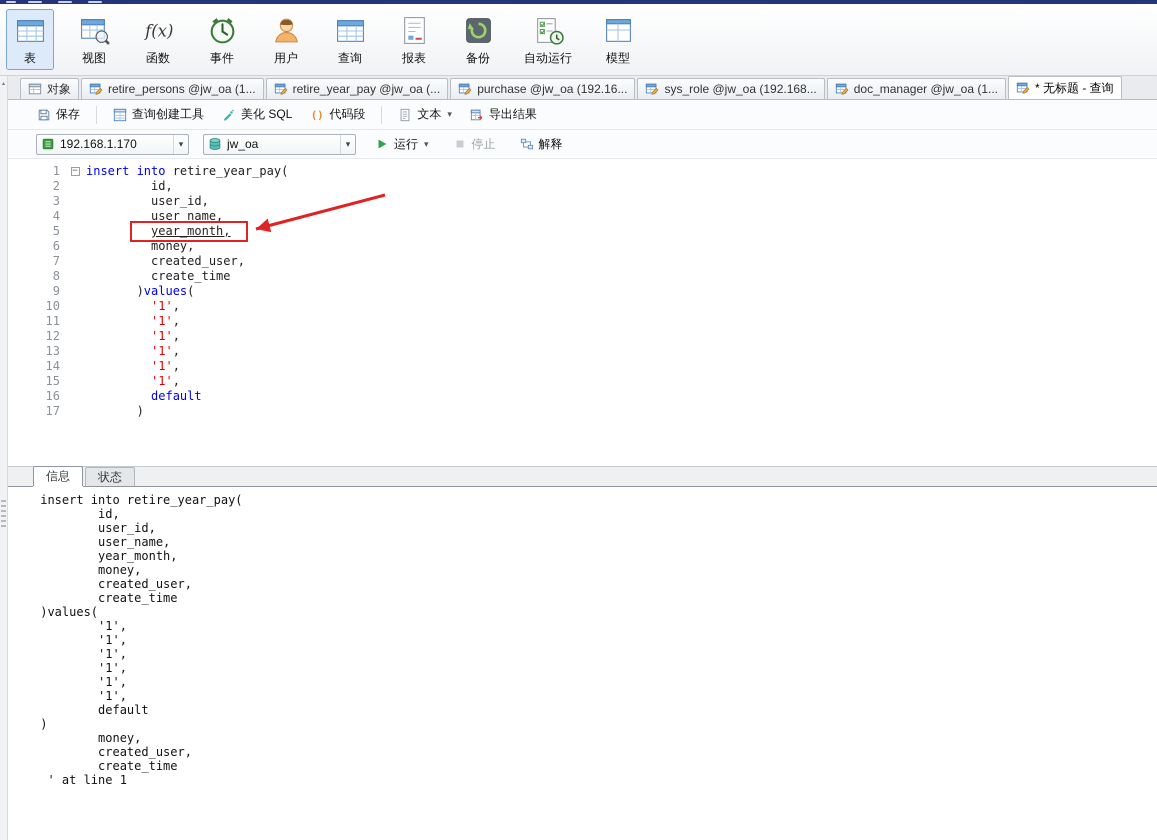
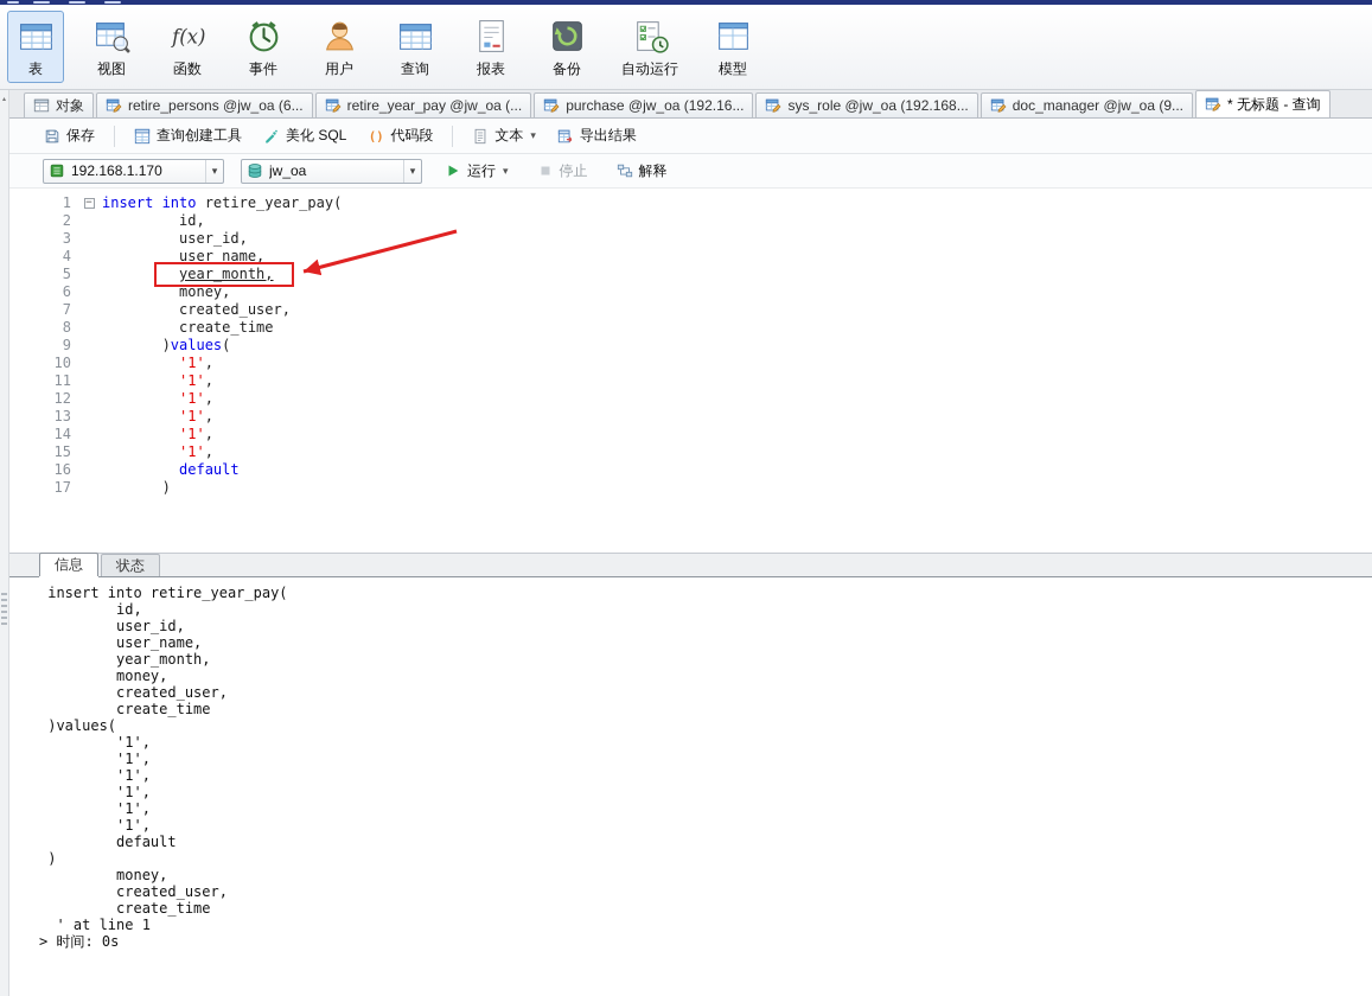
  表
  视图
  f(x)
  函数
  事件
  用户
  查询
  报表
  备份
  自动运行
  模型
  对象
- retire_persons @jw_oa (1...
+ retire_persons @jw_oa (6...
  retire_year_pay @jw_oa (...
  purchase @jw_oa (192.16...
  sys_role @jw_oa (192.168...
- doc_manager @jw_oa (1...
+ doc_manager @jw_oa (9...
  * 无标题 - 查询
  保存
  查询创建工具
  美化 SQL
  ()
  代码段
  文本
  ▾
  导出结果
  192.168.1.170
  ▾
  jw_oa
  ▾
  运行
  ▾
  停止
  解释
  1
  −
  insert into retire_year_pay(
  2
  id,
  3
  user_id,
  4
  user_name,
  5
  year_month,
  6
  money,
  7
  created_user,
  8
  create_time
  9
  )values(
  10
  '1',
  11
  '1',
  12
  '1',
  13
  '1',
  14
  '1',
  15
  '1',
  16
  default
  17
  )
  信息
  状态
  insert into retire_year_pay(
  id,
  user_id,
  user_name,
  year_month,
  money,
  created_user,
  create_time
  )values(
  '1',
  '1',
  '1',
  '1',
  '1',
  '1',
  default
  )
  money,
  created_user,
  create_time
  ' at line 1
+ > 时间: 0s
